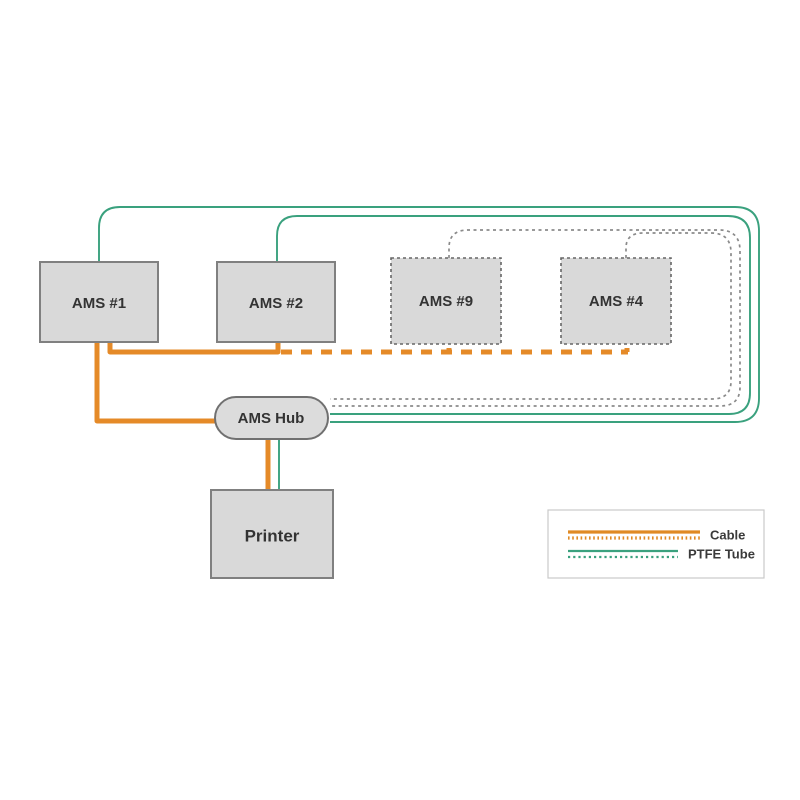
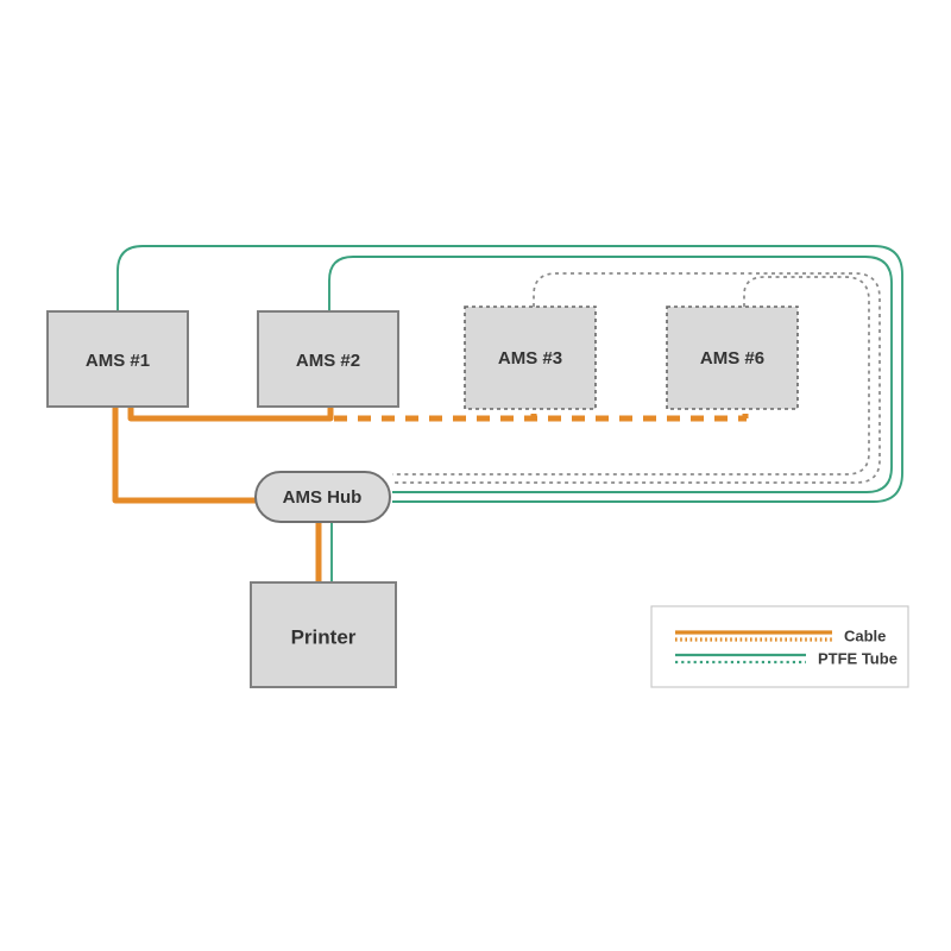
  AMS #1
  AMS #2
- AMS #9
+ AMS #3
- AMS #4
+ AMS #6
  AMS Hub
  Printer
  Cable
  PTFE Tube
